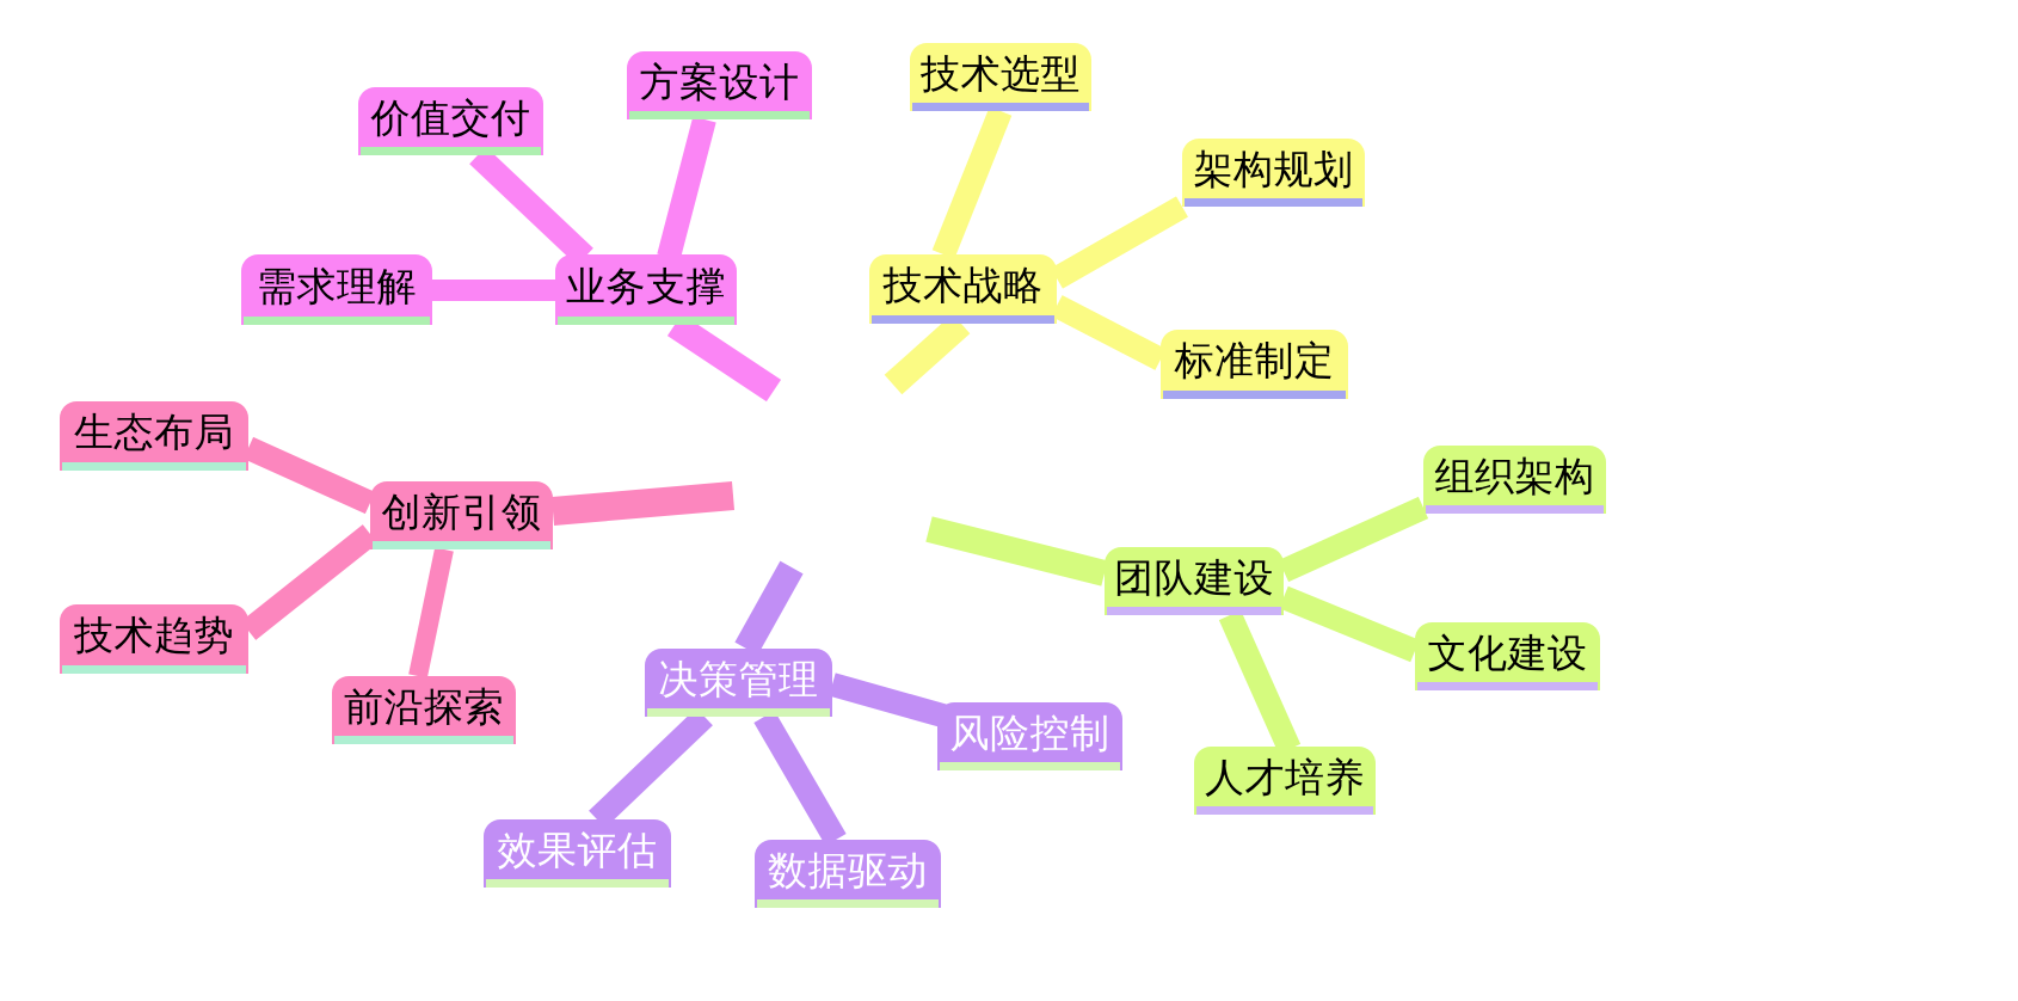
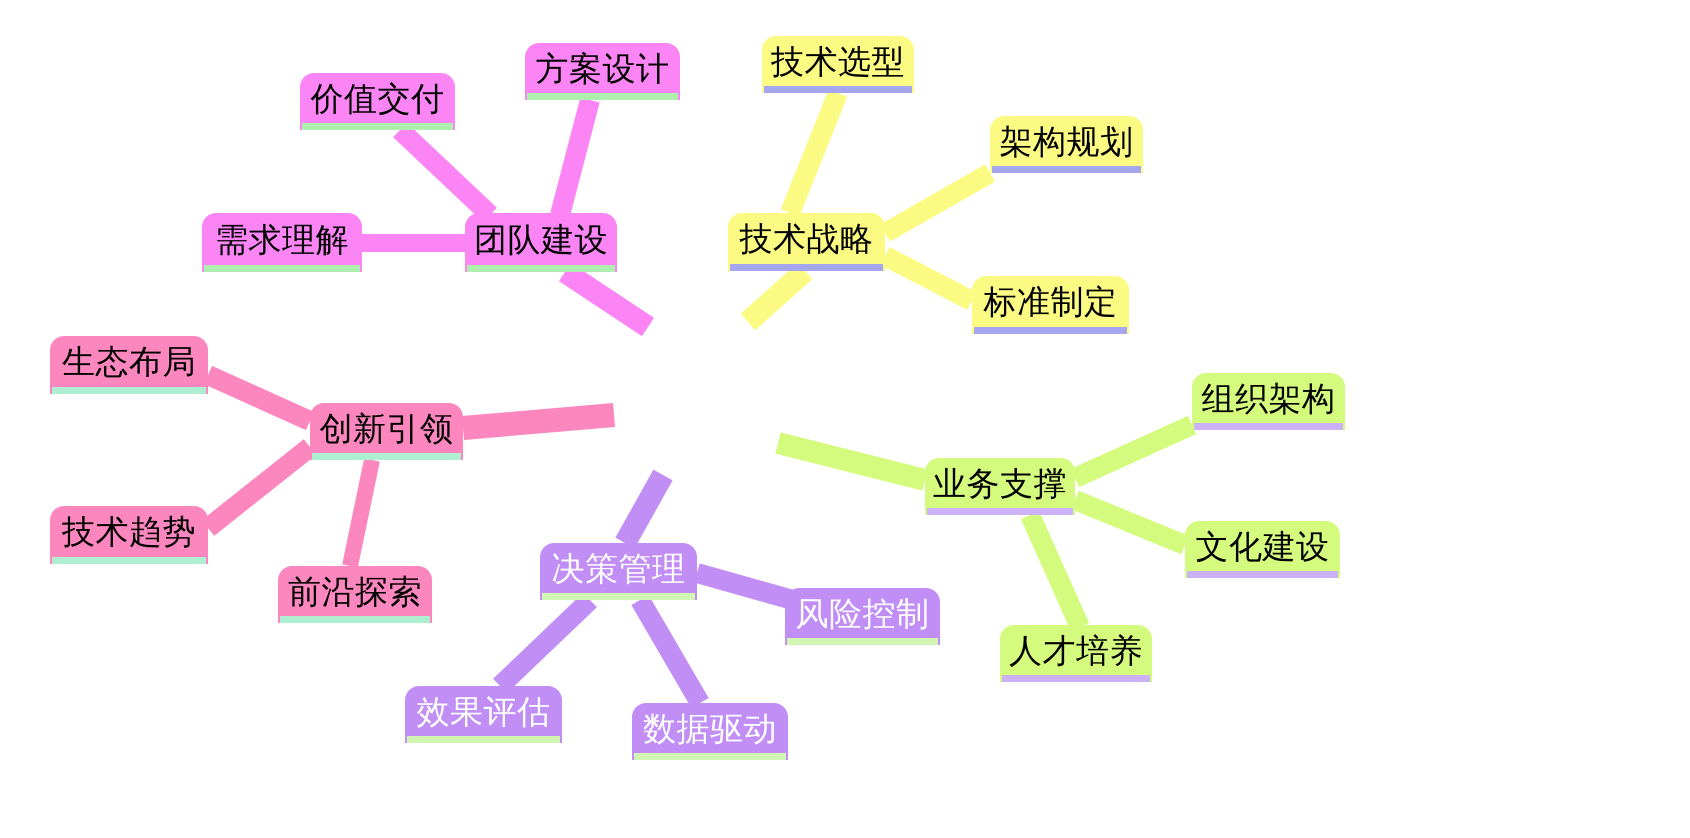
- 业务支撑
+ 团队建设
  价值交付
  方案设计
  需求理解
  技术战略
  技术选型
  架构规划
  标准制定
- 团队建设
+ 业务支撑
  组织架构
  文化建设
  人才培养
  决策管理
  风险控制
  效果评估
  数据驱动
  创新引领
  生态布局
  技术趋势
  前沿探索
